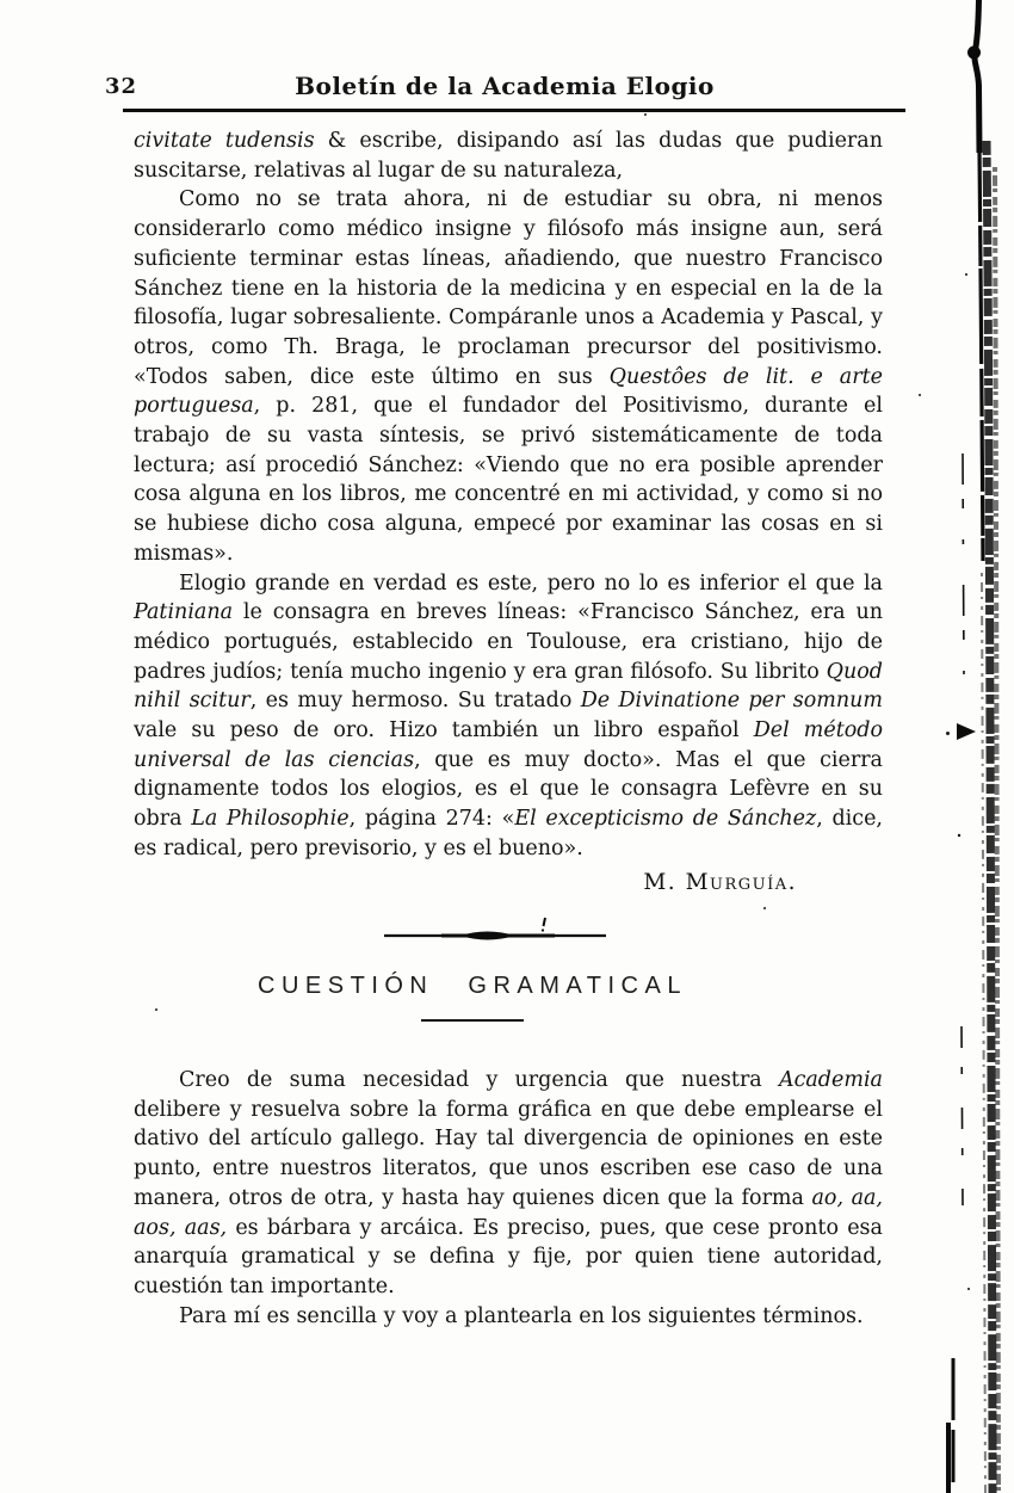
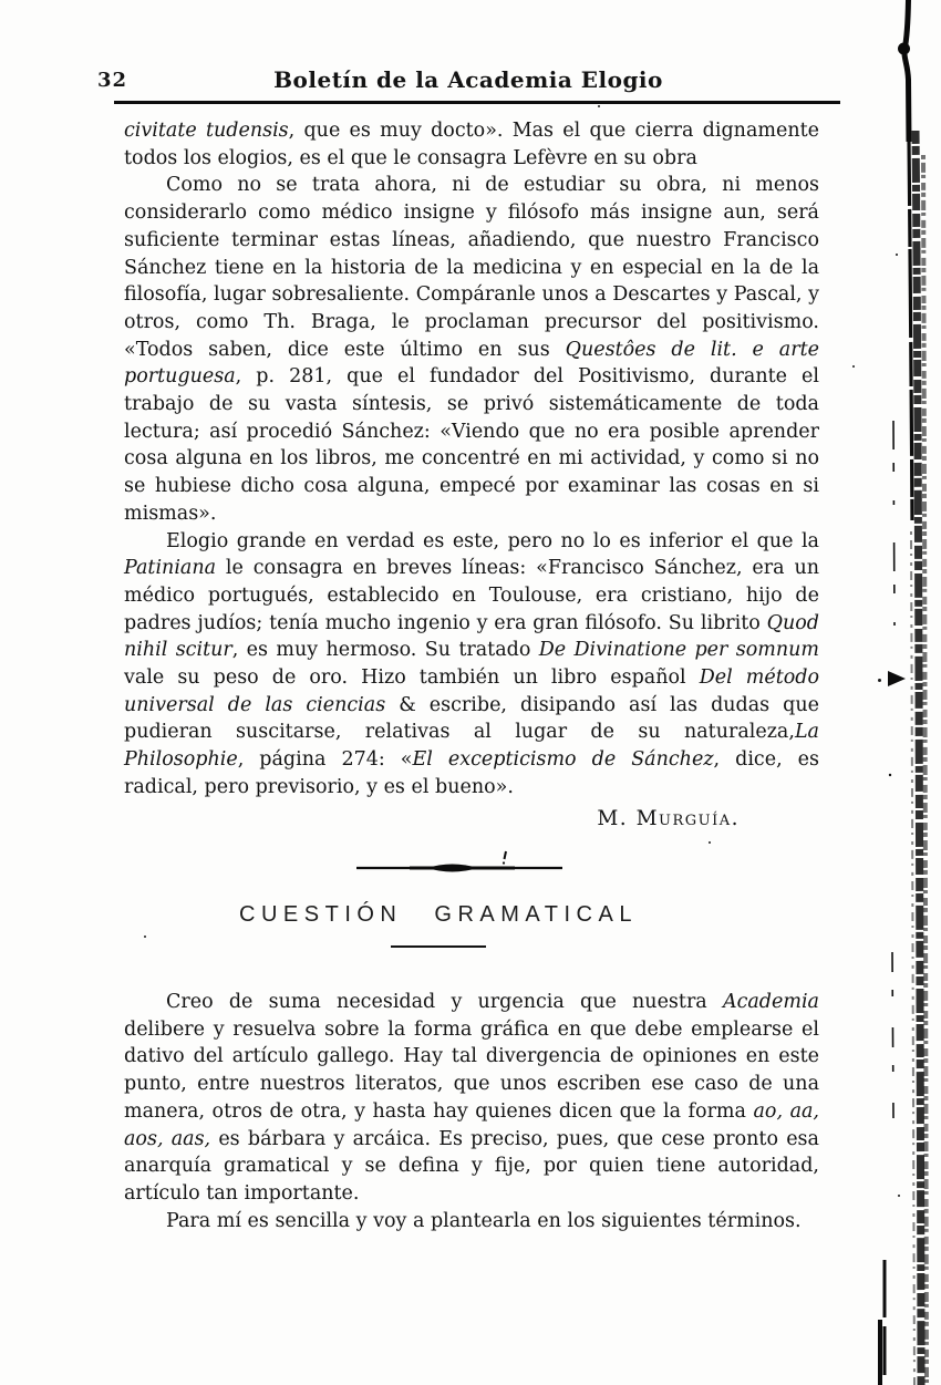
  32
  Boletín de la Academia Elogio
- civitate tudensis & escribe, disipando así las dudas que pudieran suscitarse, relativas al lugar de su naturaleza,
+ civitate tudensis, que es muy docto». Mas el que cierra dignamente todos los elogios, es el que le consagra Lefèvre en su obra
- Como no se trata ahora, ni de estudiar su obra, ni menos considerarlo como médico insigne y filósofo más insigne aun, será suficiente terminar estas líneas, añadiendo, que nuestro Francisco Sánchez tiene en la historia de la medicina y en especial en la de la filosofía, lugar sobresaliente. Compáranle unos a Academia y Pascal, y otros, como Th. Braga, le proclaman precursor del positivismo. «Todos saben, dice este último en sus Questôes de lit. e arte portuguesa, p. 281, que el fundador del Positivismo, durante el trabajo de su vasta síntesis, se privó sistemáticamente de toda lectura; así procedió Sánchez: «Viendo que no era posible aprender cosa alguna en los libros, me concentré en mi actividad, y como si no se hubiese dicho cosa alguna, empecé por examinar las cosas en si mismas».
+ Como no se trata ahora, ni de estudiar su obra, ni menos considerarlo como médico insigne y filósofo más insigne aun, será suficiente terminar estas líneas, añadiendo, que nuestro Francisco Sánchez tiene en la historia de la medicina y en especial en la de la filosofía, lugar sobresaliente. Compáranle unos a Descartes y Pascal, y otros, como Th. Braga, le proclaman precursor del positivismo. «Todos saben, dice este último en sus Questôes de lit. e arte portuguesa, p. 281, que el fundador del Positivismo, durante el trabajo de su vasta síntesis, se privó sistemáticamente de toda lectura; así procedió Sánchez: «Viendo que no era posible aprender cosa alguna en los libros, me concentré en mi actividad, y como si no se hubiese dicho cosa alguna, empecé por examinar las cosas en si mismas».
- Elogio grande en verdad es este, pero no lo es inferior el que la Patiniana le consagra en breves líneas: «Francisco Sánchez, era un médico portugués, establecido en Toulouse, era cristiano, hijo de padres judíos; tenía mucho ingenio y era gran filósofo. Su librito Quod nihil scitur, es muy hermoso. Su tratado De Divinatione per somnum vale su peso de oro. Hizo también un libro español Del método universal de las ciencias, que es muy docto». Mas el que cierra dignamente todos los elogios, es el que le consagra Lefèvre en su obra La Philosophie, página 274: «El excepticismo de Sánchez, dice, es radical, pero previsorio, y es el bueno».
+ Elogio grande en verdad es este, pero no lo es inferior el que la Patiniana le consagra en breves líneas: «Francisco Sánchez, era un médico portugués, establecido en Toulouse, era cristiano, hijo de padres judíos; tenía mucho ingenio y era gran filósofo. Su librito Quod nihil scitur, es muy hermoso. Su tratado De Divinatione per somnum vale su peso de oro. Hizo también un libro español Del método universal de las ciencias & escribe, disipando así las dudas que pudieran suscitarse, relativas al lugar de su naturaleza,La Philosophie, página 274: «El excepticismo de Sánchez, dice, es radical, pero previsorio, y es el bueno».
  M. Murguía.
  CUESTIÓN GRAMATICAL
- Creo de suma necesidad y urgencia que nuestra Academia delibere y resuelva sobre la forma gráfica en que debe emplearse el dativo del artículo gallego. Hay tal divergencia de opiniones en este punto, entre nuestros literatos, que unos escriben ese caso de una manera, otros de otra, y hasta hay quienes dicen que la forma ao, aa, aos, aas, es bárbara y arcáica. Es preciso, pues, que cese pronto esa anarquía gramatical y se defina y fije, por quien tiene autoridad, cuestión tan importante.
+ Creo de suma necesidad y urgencia que nuestra Academia delibere y resuelva sobre la forma gráfica en que debe emplearse el dativo del artículo gallego. Hay tal divergencia de opiniones en este punto, entre nuestros literatos, que unos escriben ese caso de una manera, otros de otra, y hasta hay quienes dicen que la forma ao, aa, aos, aas, es bárbara y arcáica. Es preciso, pues, que cese pronto esa anarquía gramatical y se defina y fije, por quien tiene autoridad, artículo tan importante.
  Para mí es sencilla y voy a plantearla en los siguientes términos.
